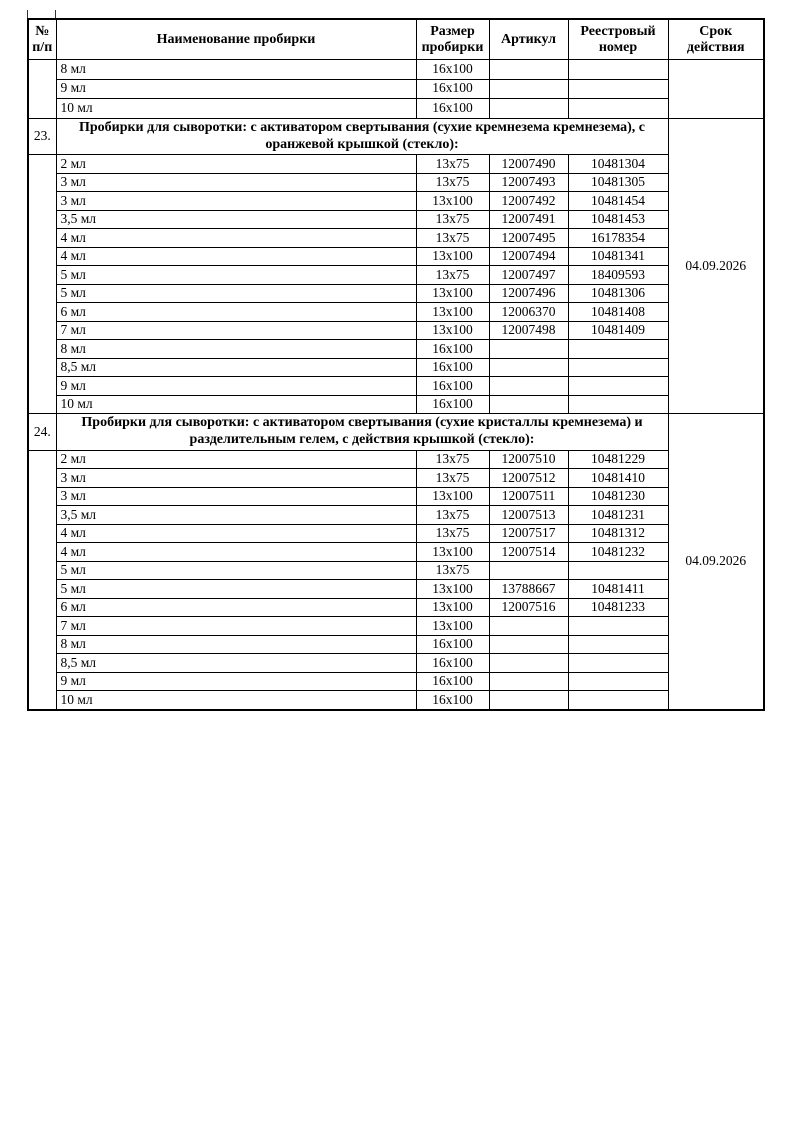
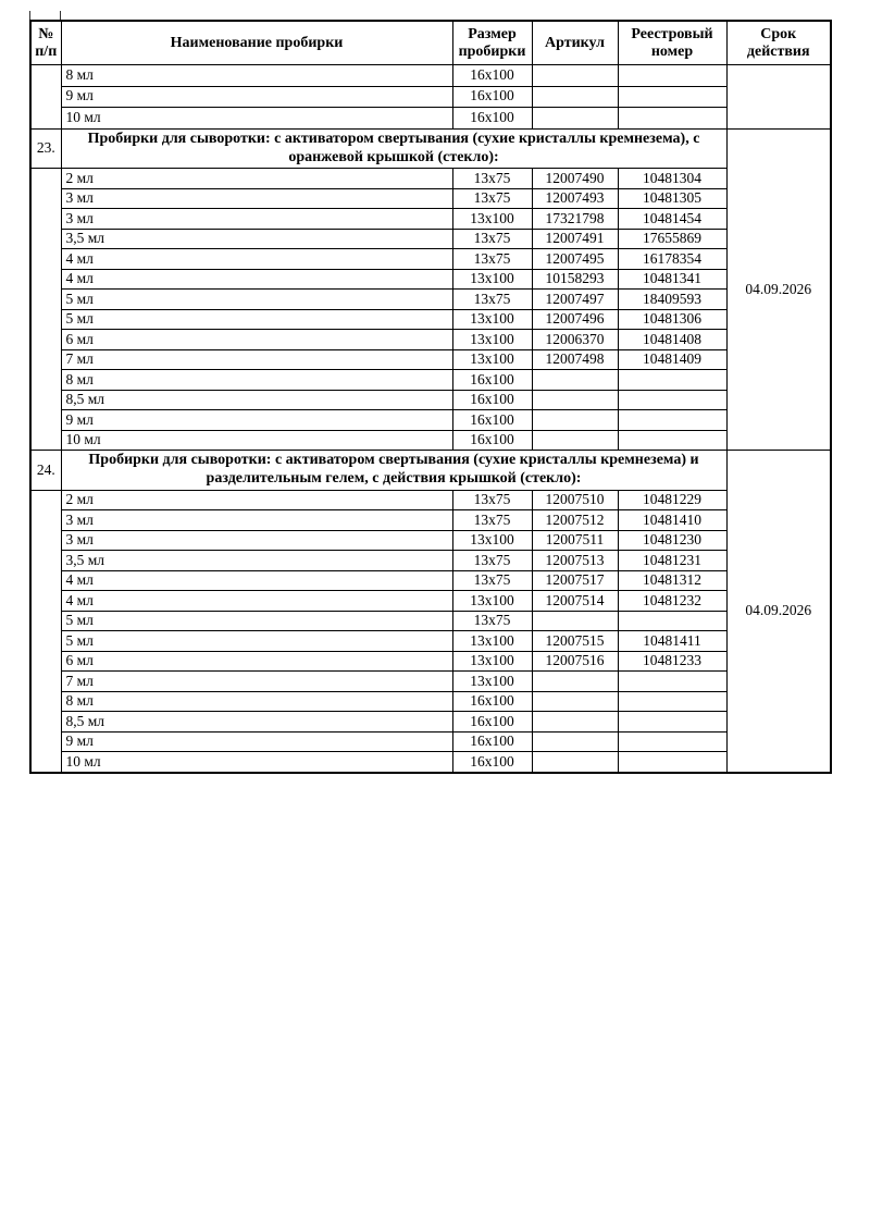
  № п/п	Наименование пробирки	Размер пробирки	Артикул	Реестровый номер	Срок действия
  	8 мл	16x100
  9 мл	16x100
  10 мл	16x100
- 23.	Пробирки для сыворотки: с активатором свертывания (сухие кремнезема кремнезема), с оранжевой крышкой (стекло):	04.09.2026
+ 23.	Пробирки для сыворотки: с активатором свертывания (сухие кристаллы кремнезема), с оранжевой крышкой (стекло):	04.09.2026
  	2 мл	13x75	12007490	10481304
  3 мл	13x75	12007493	10481305
- 3 мл	13x100	12007492	10481454
+ 3 мл	13x100	17321798	10481454
- 3,5 мл	13x75	12007491	10481453
+ 3,5 мл	13x75	12007491	17655869
  4 мл	13x75	12007495	16178354
- 4 мл	13x100	12007494	10481341
+ 4 мл	13x100	10158293	10481341
  5 мл	13x75	12007497	18409593
  5 мл	13x100	12007496	10481306
  6 мл	13x100	12006370	10481408
  7 мл	13x100	12007498	10481409
  8 мл	16x100
  8,5 мл	16x100
  9 мл	16x100
  10 мл	16x100
  24.	Пробирки для сыворотки: с активатором свертывания (сухие кристаллы кремнезема) и разделительным гелем, с действия крышкой (стекло):	04.09.2026
  	2 мл	13x75	12007510	10481229
  3 мл	13x75	12007512	10481410
  3 мл	13x100	12007511	10481230
  3,5 мл	13x75	12007513	10481231
  4 мл	13x75	12007517	10481312
  4 мл	13x100	12007514	10481232
  5 мл	13x75
- 5 мл	13x100	13788667	10481411
+ 5 мл	13x100	12007515	10481411
  6 мл	13x100	12007516	10481233
  7 мл	13x100
  8 мл	16x100
  8,5 мл	16x100
  9 мл	16x100
  10 мл	16x100
